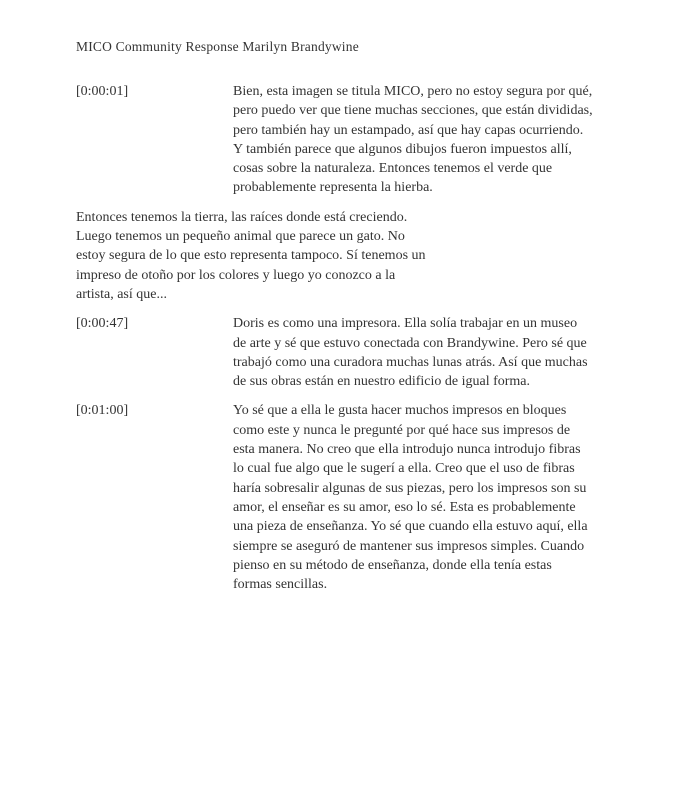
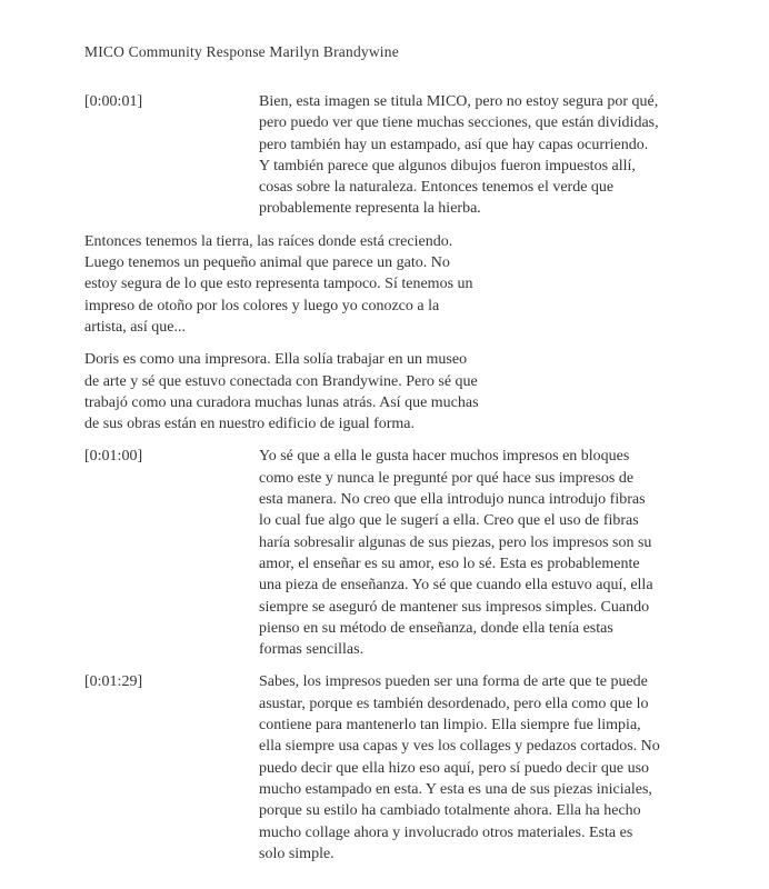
  MICO Community Response Marilyn Brandywine
  [0:00:01]
  Bien, esta imagen se titula MICO, pero no estoy segura por qué,
  pero puedo ver que tiene muchas secciones, que están divididas,
  pero también hay un estampado, así que hay capas ocurriendo.
  Y también parece que algunos dibujos fueron impuestos allí,
  cosas sobre la naturaleza. Entonces tenemos el verde que
  probablemente representa la hierba.
  Entonces tenemos la tierra, las raíces donde está creciendo.
  Luego tenemos un pequeño animal que parece un gato. No
  estoy segura de lo que esto representa tampoco. Sí tenemos un
  impreso de otoño por los colores y luego yo conozco a la
  artista, así que...
- [0:00:47]
  Doris es como una impresora. Ella solía trabajar en un museo
  de arte y sé que estuvo conectada con Brandywine. Pero sé que
  trabajó como una curadora muchas lunas atrás. Así que muchas
  de sus obras están en nuestro edificio de igual forma.
  [0:01:00]
  Yo sé que a ella le gusta hacer muchos impresos en bloques
  como este y nunca le pregunté por qué hace sus impresos de
  esta manera. No creo que ella introdujo nunca introdujo fibras
  lo cual fue algo que le sugerí a ella. Creo que el uso de fibras
  haría sobresalir algunas de sus piezas, pero los impresos son su
  amor, el enseñar es su amor, eso lo sé. Esta es probablemente
  una pieza de enseñanza. Yo sé que cuando ella estuvo aquí, ella
  siempre se aseguró de mantener sus impresos simples. Cuando
  pienso en su método de enseñanza, donde ella tenía estas
  formas sencillas.
+ [0:01:29]
+ Sabes, los impresos pueden ser una forma de arte que te puede
+ asustar, porque es también desordenado, pero ella como que lo
+ contiene para mantenerlo tan limpio. Ella siempre fue limpia,
+ ella siempre usa capas y ves los collages y pedazos cortados. No
+ puedo decir que ella hizo eso aquí, pero sí puedo decir que uso
+ mucho estampado en esta. Y esta es una de sus piezas iniciales,
+ porque su estilo ha cambiado totalmente ahora. Ella ha hecho
+ mucho collage ahora y involucrado otros materiales. Esta es
+ solo simple.
